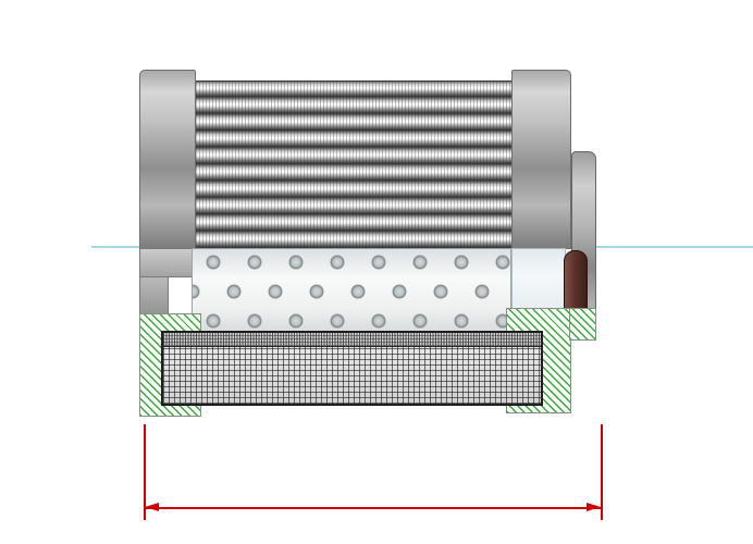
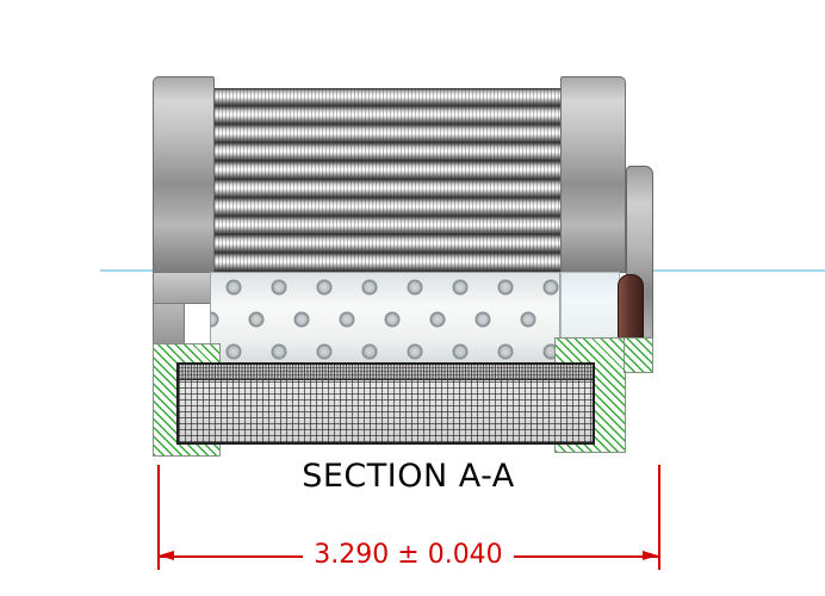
+ SECTION A-A
+ 3.290 ± 0.040
